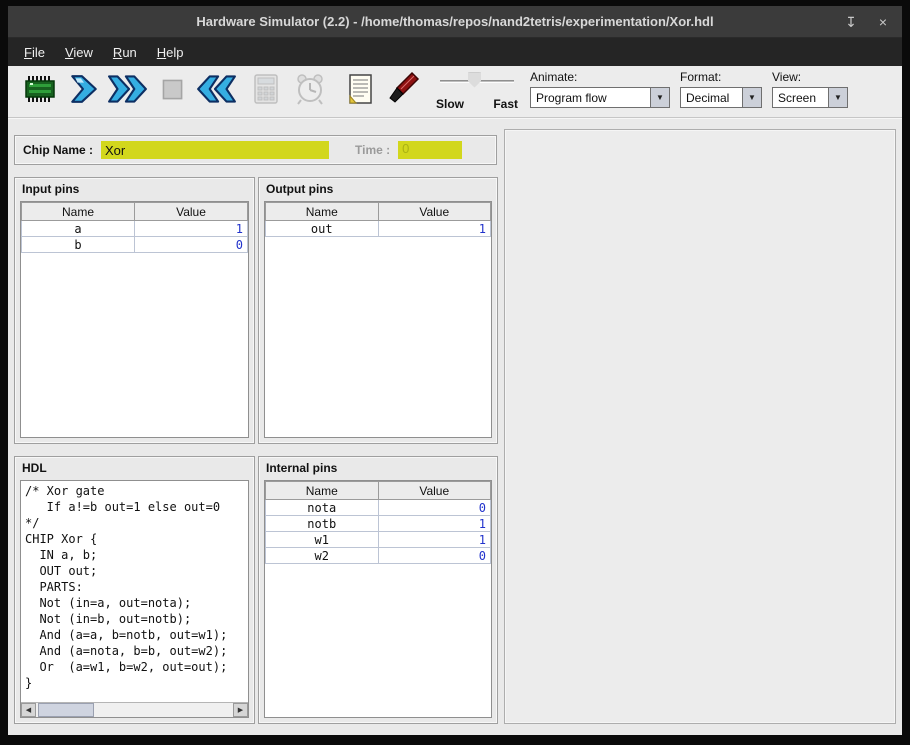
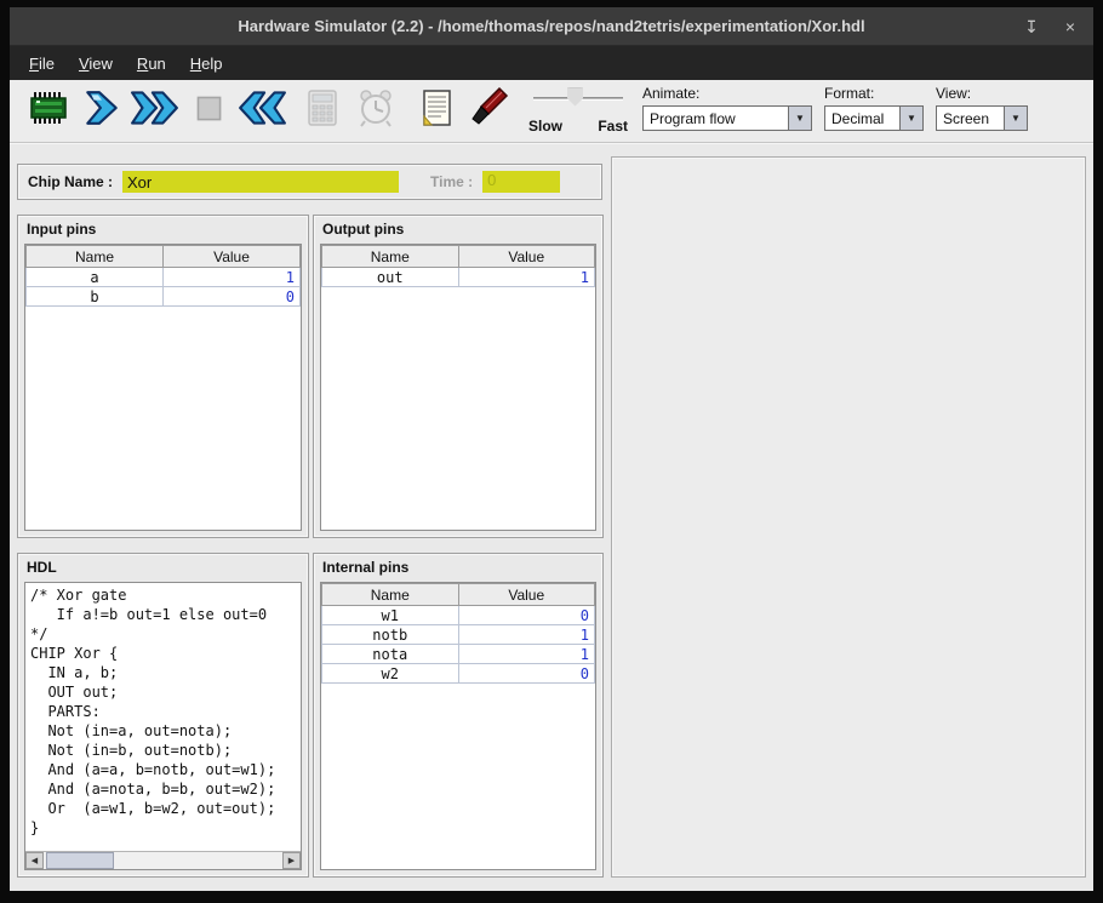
  Hardware Simulator (2.2) - /home/thomas/repos/nand2tetris/experimentation/Xor.hdl
  ↧
  ×
  File
  View
  Run
  Help
  Slow
  Fast
  Animate:
  Program flow
  ▼
  Format:
  Decimal
  ▼
  View:
  Screen
  ▼
  Chip Name :
  Xor
  Time :
  0
  Input pins
  Name	Value
  a	1
  b	0
  Output pins
  Name	Value
  out	1
  HDL
  /* Xor gate
  If a!=b out=1 else out=0
  */
  CHIP Xor {
  IN a, b;
  OUT out;
  PARTS:
  Not (in=a, out=nota);
  Not (in=b, out=notb);
  And (a=a, b=notb, out=w1);
  And (a=nota, b=b, out=w2);
  Or (a=w1, b=w2, out=out);
  }
  Internal pins
  Name	Value
- nota	0
+ w1	0
  notb	1
- w1	1
+ nota	1
  w2	0
